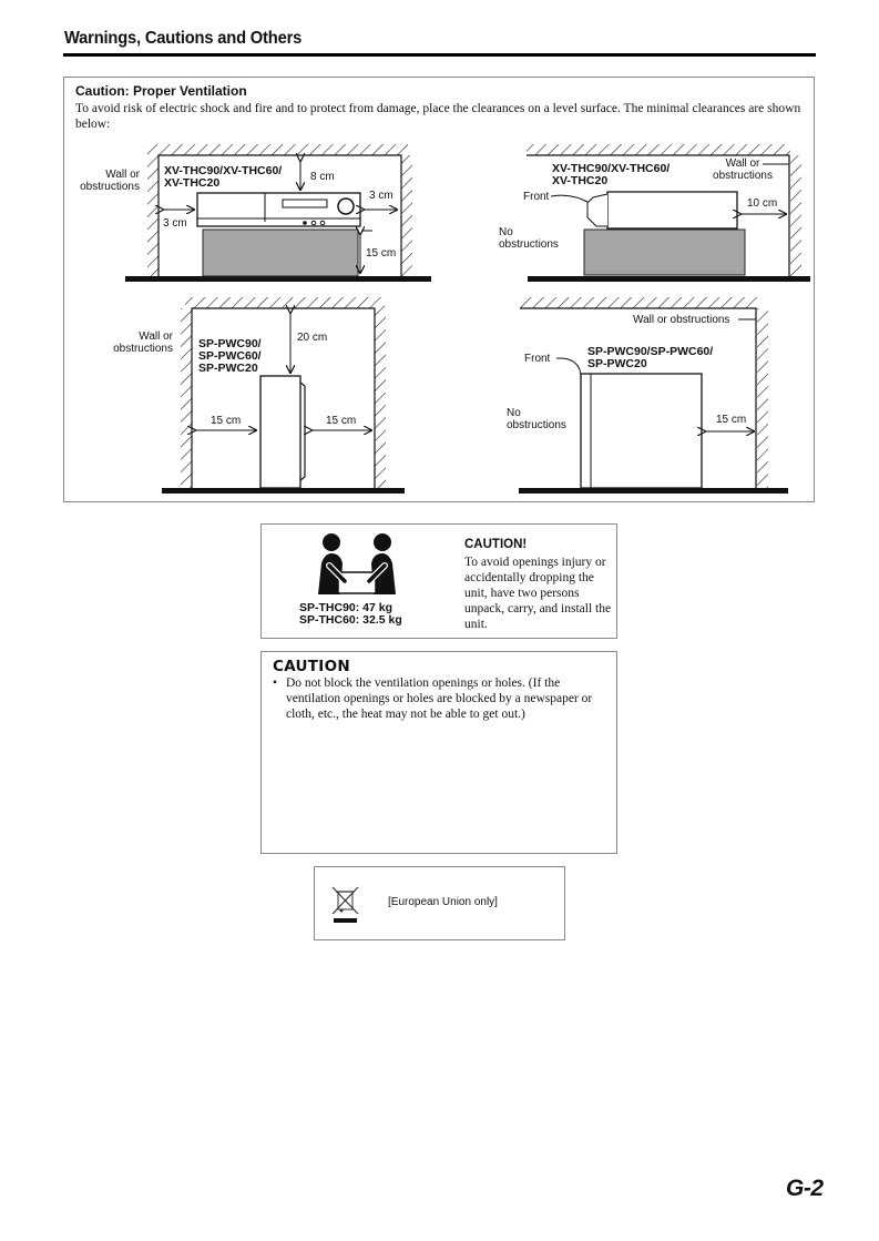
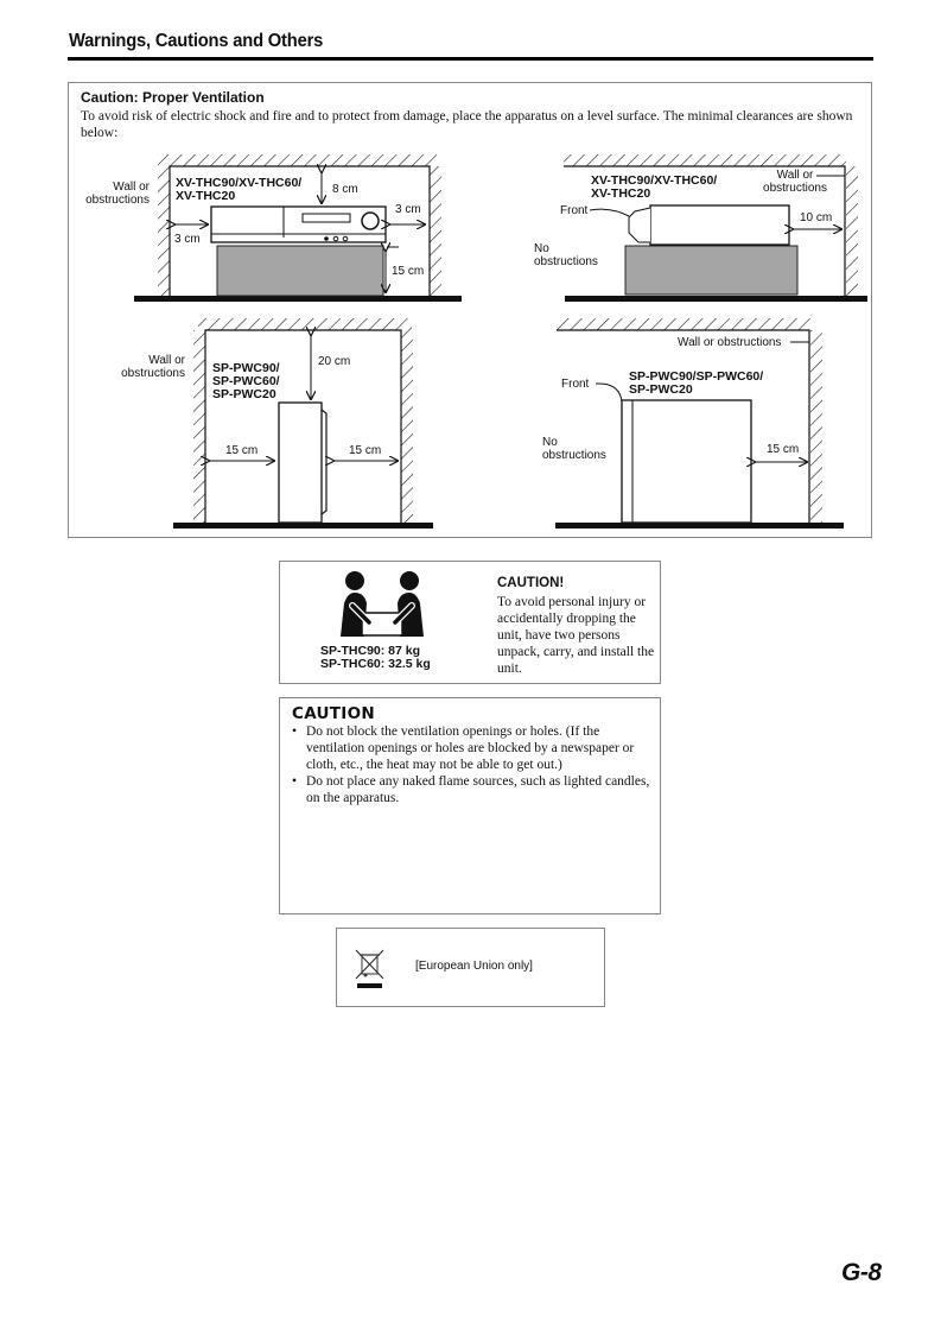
  Warnings, Cautions and Others
  Caution: Proper Ventilation
- To avoid risk of electric shock and fire and to protect from damage, place the clearances on a level surface. The minimal clearances are shown below:
+ To avoid risk of electric shock and fire and to protect from damage, place the apparatus on a level surface. The minimal clearances are shown below:
  Wall or
  obstructions
  XV-THC90/XV-THC60/
  XV-THC20
  8 cm
  3 cm
  3 cm
  15 cm
  XV-THC90/XV-THC60/
  XV-THC20
  Wall or
  obstructions
  Front
  No
  obstructions
  10 cm
  Wall or
  obstructions
  SP-PWC90/
  SP-PWC60/
  SP-PWC20
  20 cm
  15 cm
  15 cm
  Wall or obstructions
  Front
  SP-PWC90/SP-PWC60/
  SP-PWC20
  No
  obstructions
  15 cm
- SP-THC90: 47 kg
+ SP-THC90: 87 kg
  SP-THC60: 32.5 kg
  CAUTION!
- To avoid openings injury or accidentally dropping the unit, have two persons unpack, carry, and install the unit.
+ To avoid personal injury or accidentally dropping the unit, have two persons unpack, carry, and install the unit.
  CAUTION
  Do not block the ventilation openings or holes. (If the ventilation openings or holes are blocked by a newspaper or cloth, etc., the heat may not be able to get out.)
+ Do not place any naked flame sources, such as lighted candles, on the apparatus.
  [European Union only]
- G-2
+ G-8
